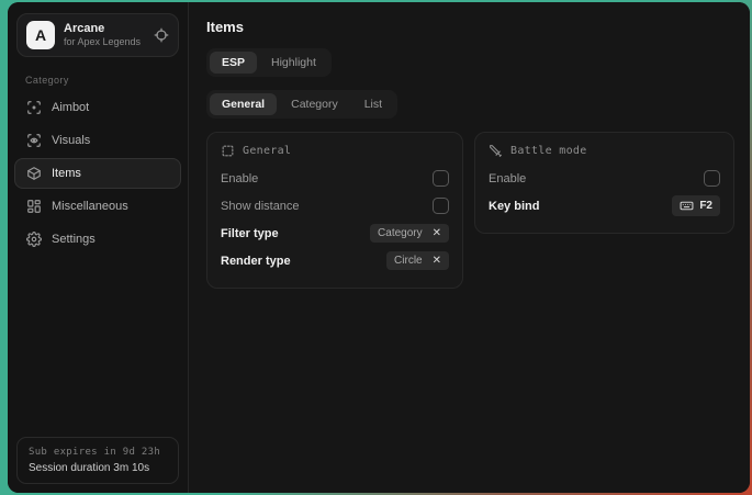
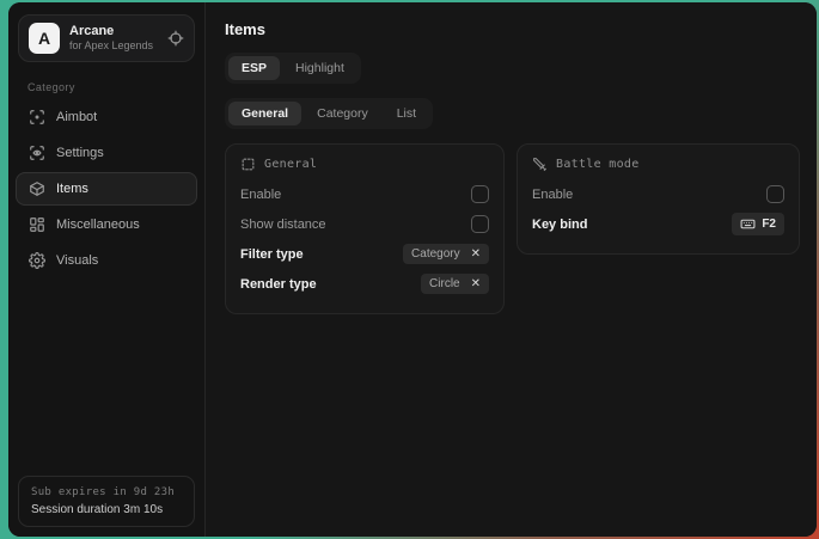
  A
  Arcane
  for Apex Legends
  Category
  Aimbot
- Visuals
+ Settings
  Items
  Miscellaneous
- Settings
+ Visuals
  Sub expires in 9d 23h
  Session duration 3m 10s
  Items
  ESP
  Highlight
  General
  Category
  List
  General
  Enable
  Show distance
  Filter type
  Category
  ✕
  Render type
  Circle
  ✕
  Battle mode
  Enable
  Key bind
  F2
